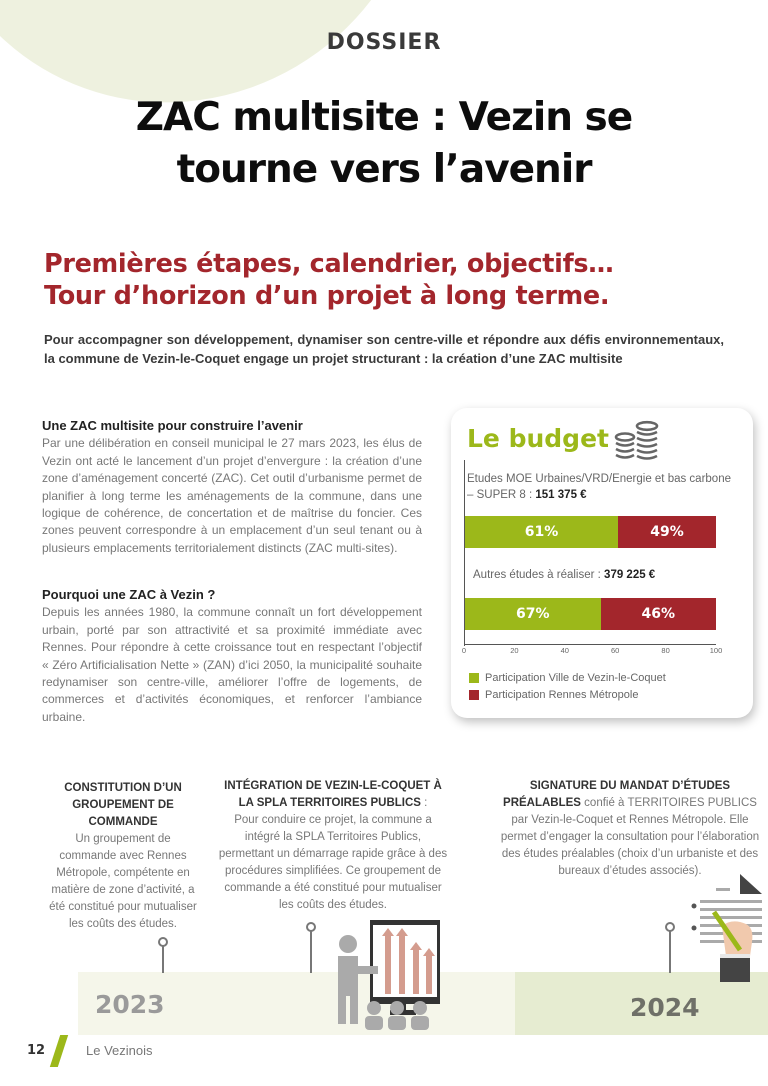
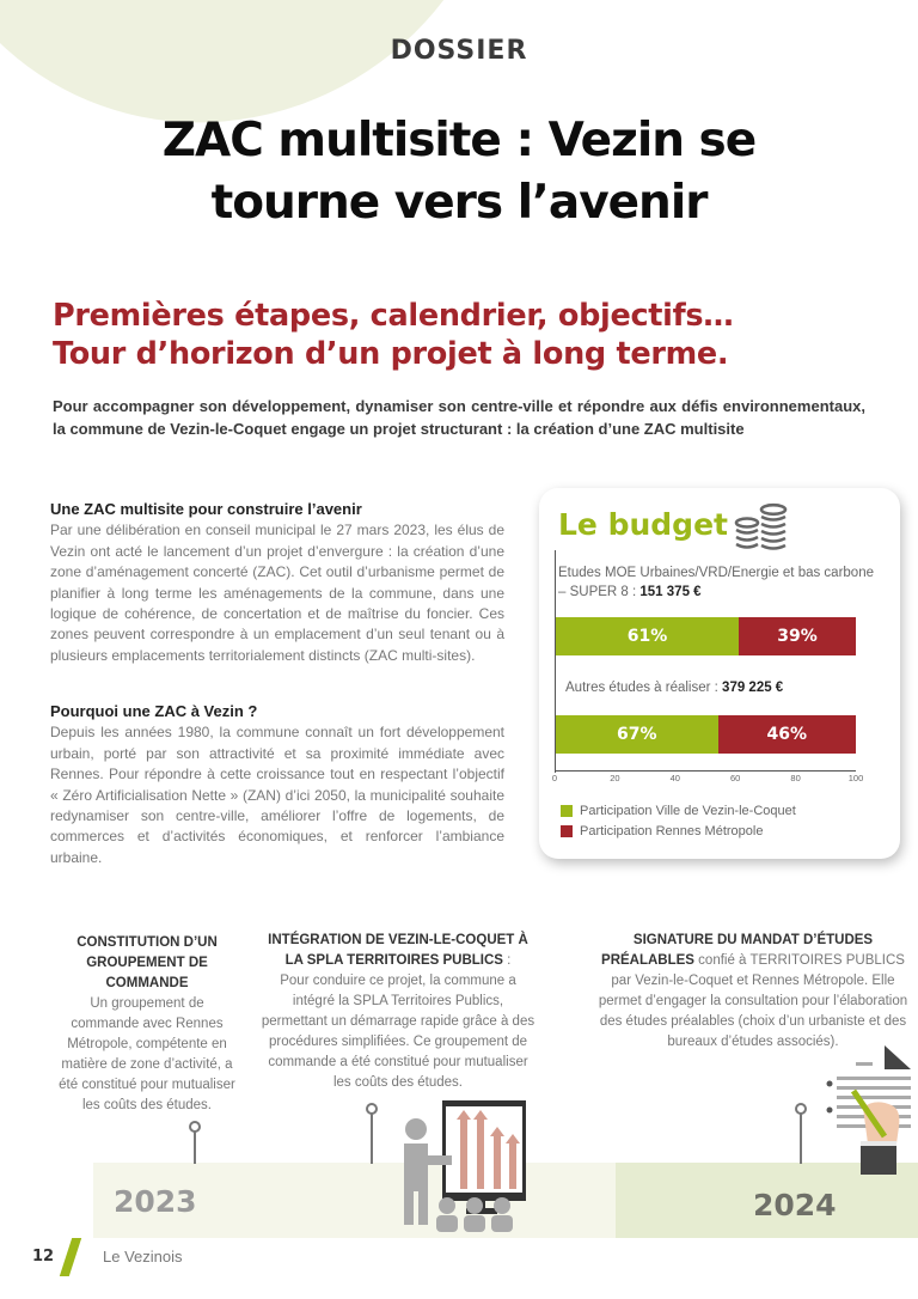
  DOSSIER
  ZAC multisite : Vezin se
  tourne vers l’avenir
  Premières étapes, calendrier, objectifs…
  Tour d’horizon d’un projet à long terme.
  Pour accompagner son développement, dynamiser son centre-ville et répondre aux défis environnementaux, la commune de Vezin-le-Coquet engage un projet structurant : la création d’une ZAC multisite
  Une ZAC multisite pour construire l’avenir
  Par une délibération en conseil municipal le 27 mars 2023, les élus de Vezin ont acté le lancement d’un projet d’envergure : la création d’une zone d’aménagement concerté (ZAC). Cet outil d’urbanisme permet de planifier à long terme les aménagements de la commune, dans une logique de cohérence, de concertation et de maîtrise du foncier. Ces zones peuvent correspondre à un emplacement d’un seul tenant ou à plusieurs emplacements territorialement distincts (ZAC multi-sites).
  Pourquoi une ZAC à Vezin ?
  Depuis les années 1980, la commune connaît un fort développement urbain, porté par son attractivité et sa proximité immédiate avec Rennes. Pour répondre à cette croissance tout en respectant l’objectif « Zéro Artificialisation Nette » (ZAN) d’ici 2050, la municipalité souhaite redynamiser son centre-ville, améliorer l’offre de logements, de commerces et d’activités économiques, et renforcer l’ambiance urbaine.
  Le budget
  Etudes MOE Urbaines/VRD/Energie et bas carbone – SUPER 8 : 151 375 €
  Autres études à réaliser : 379 225 €
  61%
- 49%
+ 39%
  67%
  46%
  0
  20
  40
  60
  80
  100
  Participation Ville de Vezin-le-Coquet
  Participation Rennes Métropole
  CONSTITUTION D’UN GROUPEMENT DE COMMANDE
  Un groupement de commande avec Rennes Métropole, compétente en matière de zone d’activité, a été constitué pour mutualiser les coûts des études.
  INTÉGRATION DE VEZIN-LE-COQUET À LA SPLA TERRITOIRES PUBLICS :
  Pour conduire ce projet, la commune a intégré la SPLA Territoires Publics, permettant un démarrage rapide grâce à des procédures simplifiées. Ce groupement de commande a été constitué pour mutualiser les coûts des études.
  SIGNATURE DU MANDAT D’ÉTUDES PRÉALABLES confié à TERRITOIRES PUBLICS par Vezin-le-Coquet et Rennes Métropole. Elle permet d’engager la consultation pour l’élaboration des études préalables (choix d’un urbaniste et des bureaux d’études associés).
  2023
  2024
  12
  Le Vezinois
